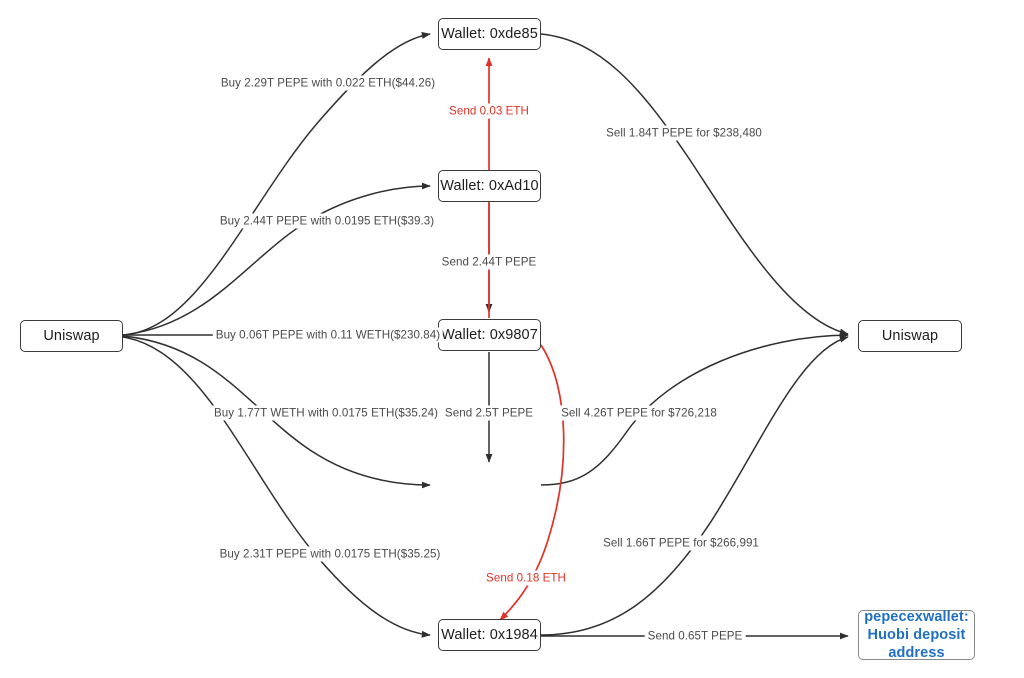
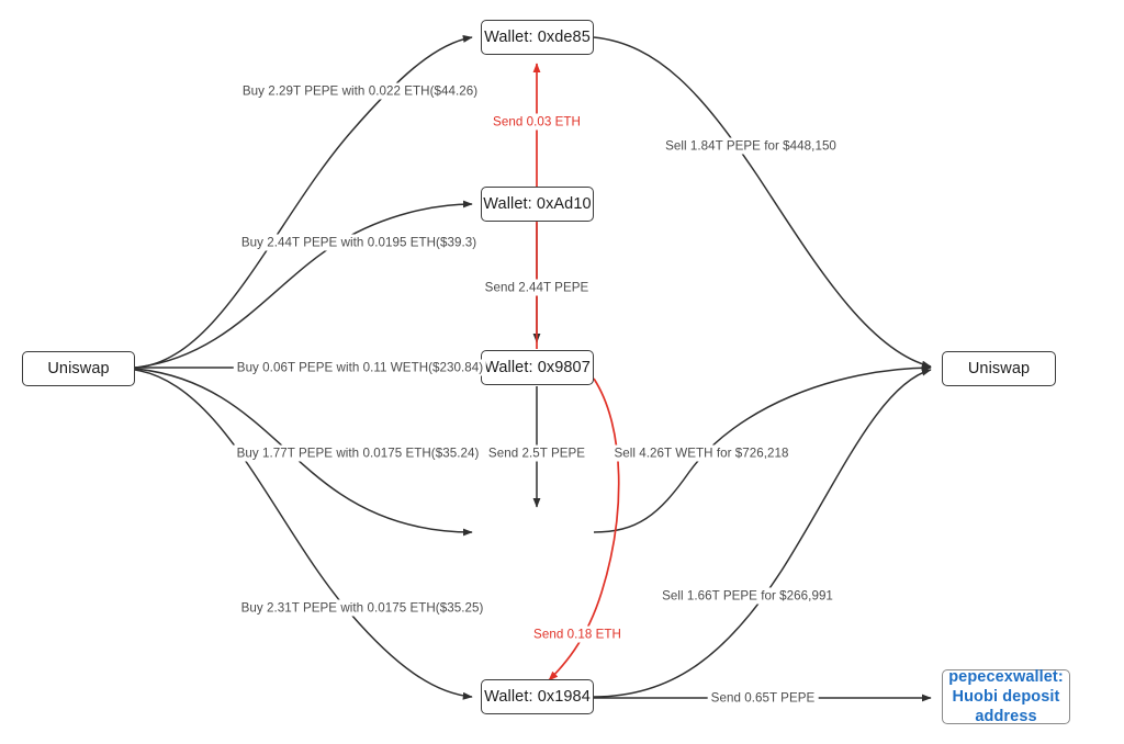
  Uniswap
  Uniswap
  Wallet: 0xde85
  Wallet: 0xAd10
  Wallet: 0x9807
  Wallet: 0x1984
  pepecexwallet: Huobi deposit address
  Buy 2.29T PEPE with 0.022 ETH($44.26)
  Buy 2.44T PEPE with 0.0195 ETH($39.3)
  Buy 0.06T PEPE with 0.11 WETH($230.84)
- Buy 1.77T WETH with 0.0175 ETH($35.24)
+ Buy 1.77T PEPE with 0.0175 ETH($35.24)
  Buy 2.31T PEPE with 0.0175 ETH($35.25)
  Send 0.03 ETH
  Send 2.44T PEPE
  Send 2.5T PEPE
  Send 0.18 ETH
- Sell 1.84T PEPE for $238,480
+ Sell 1.84T PEPE for $448,150
- Sell 4.26T PEPE for $726,218
+ Sell 4.26T WETH for $726,218
  Sell 1.66T PEPE for $266,991
  Send 0.65T PEPE
